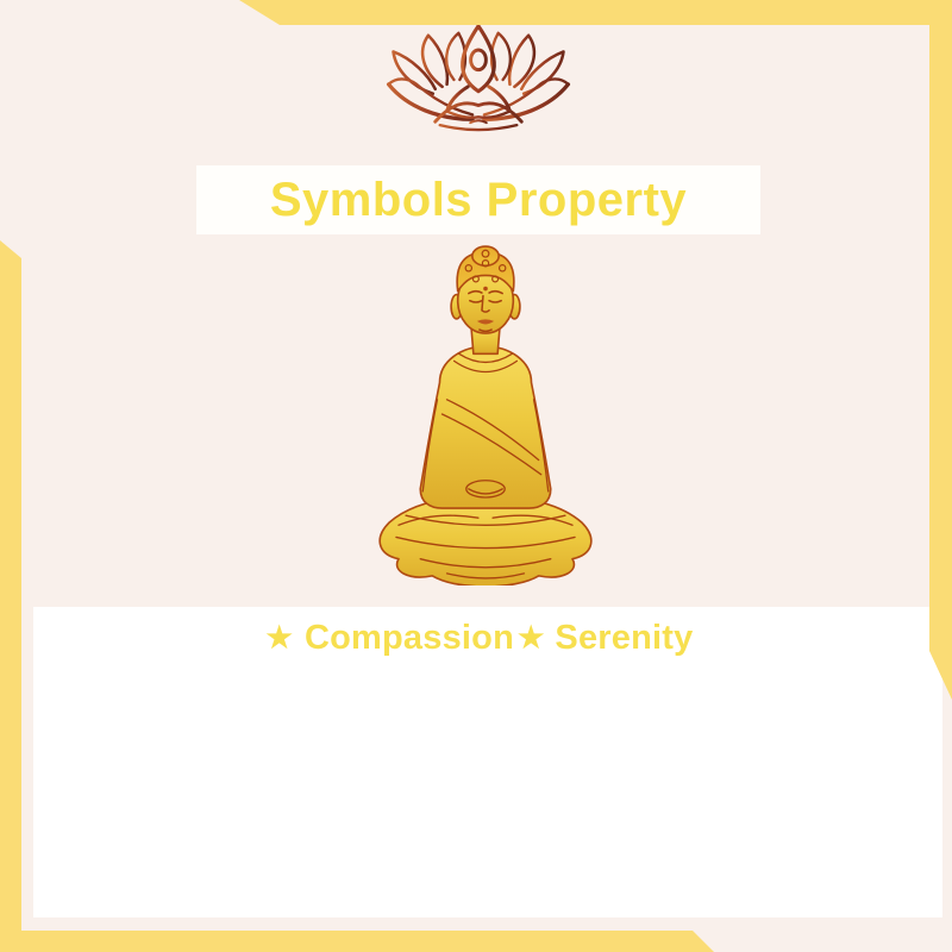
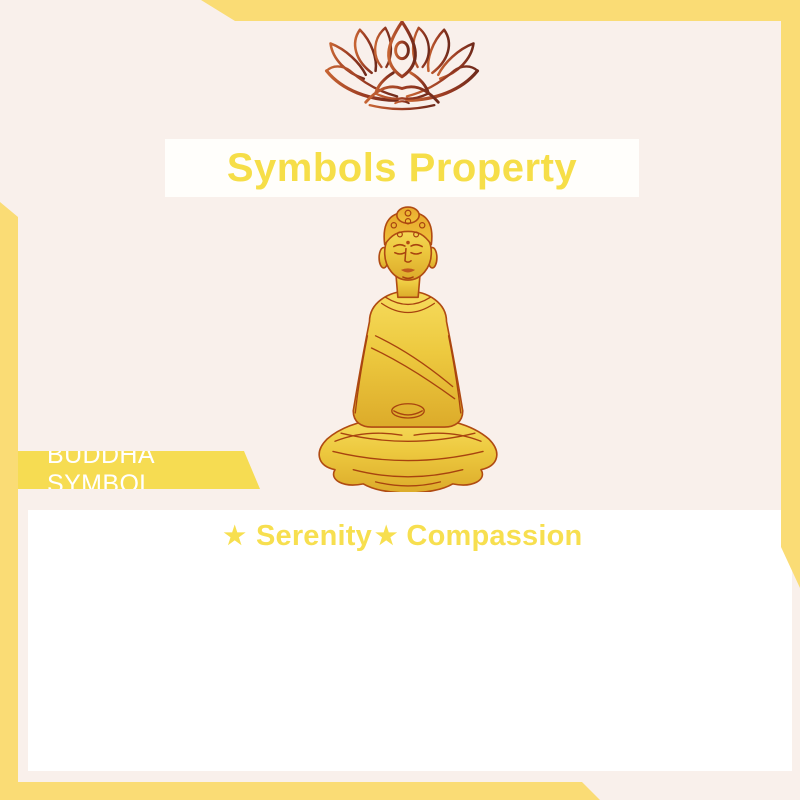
  Symbols Property
+ BUDDHA SYMBOL
  ★
- Compassion
+ Serenity
  ★
- Serenity
+ Compassion
